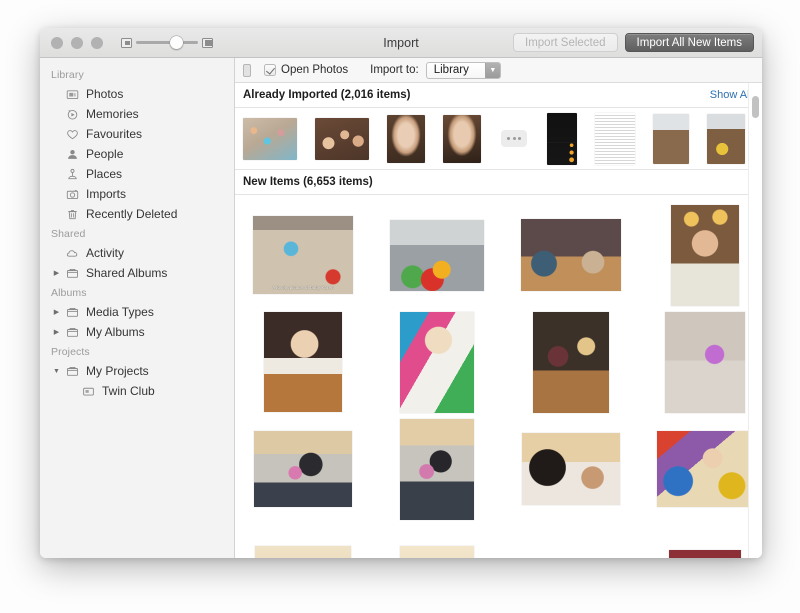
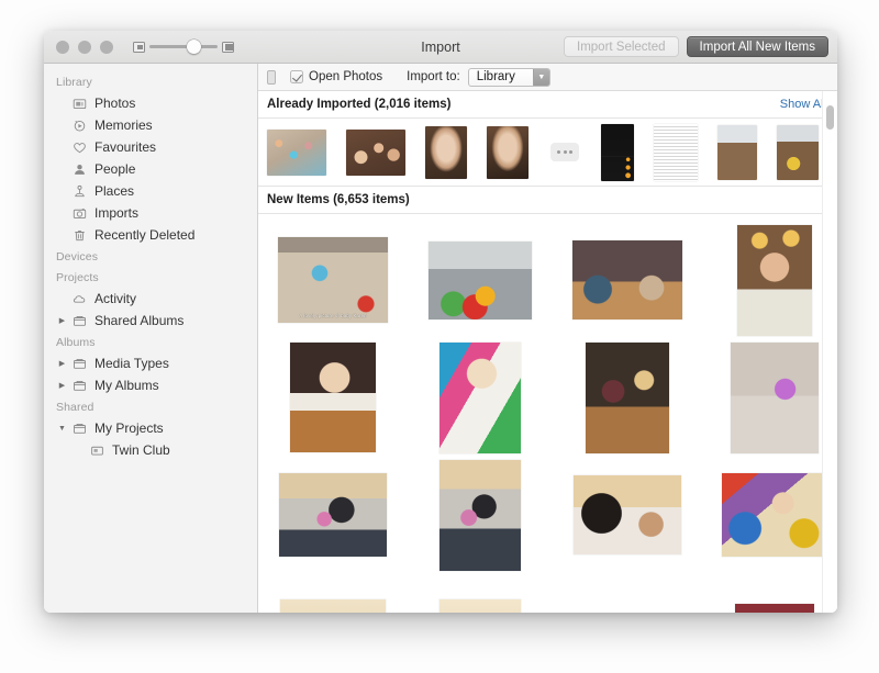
  Import
  Import Selected
  Import All New Items
  Library
  Photos
  Memories
  Favourites
  People
  Places
  Imports
  Recently Deleted
+ Devices
- Shared
+ Projects
  Activity
  Shared Albums
  Albums
  Media Types
  My Albums
- Projects
+ Shared
  My Projects
  Twin Club
  Open Photos
  Import to:
  Library
  Already Imported (2,016 items)
  Show A
  New Items (6,653 items)
